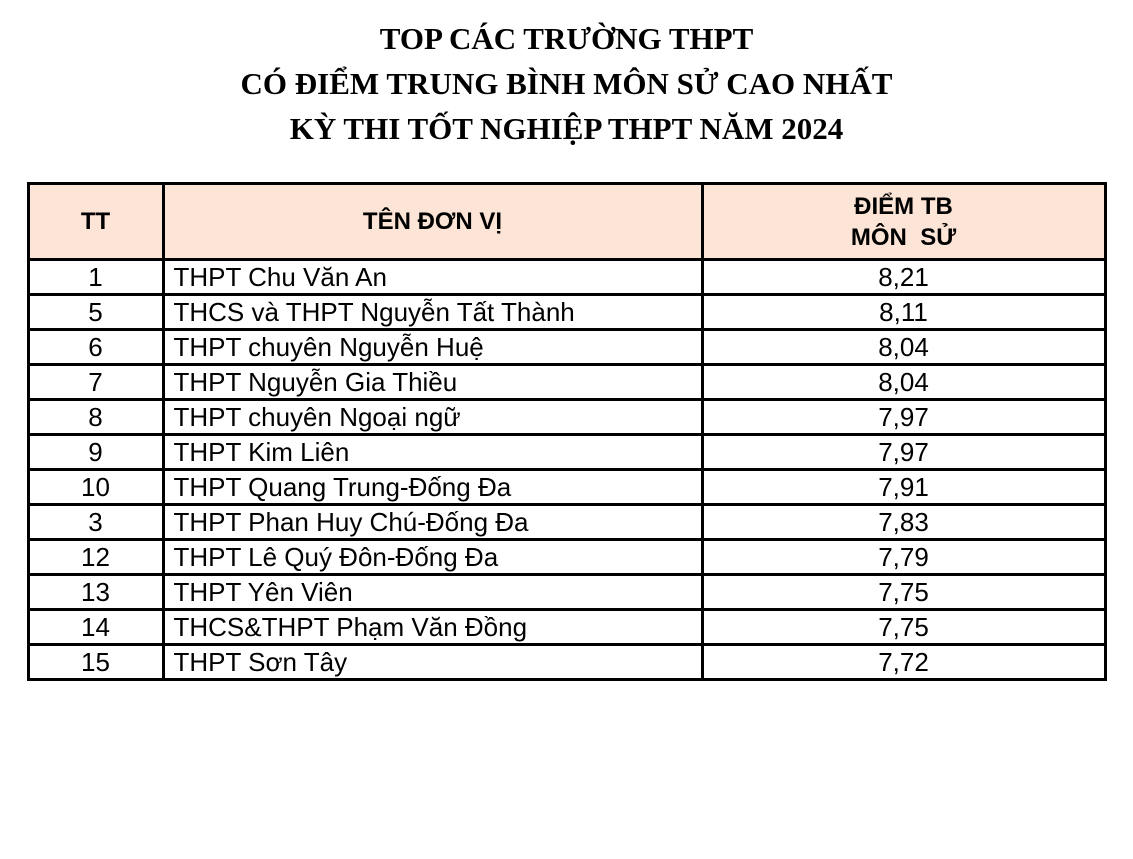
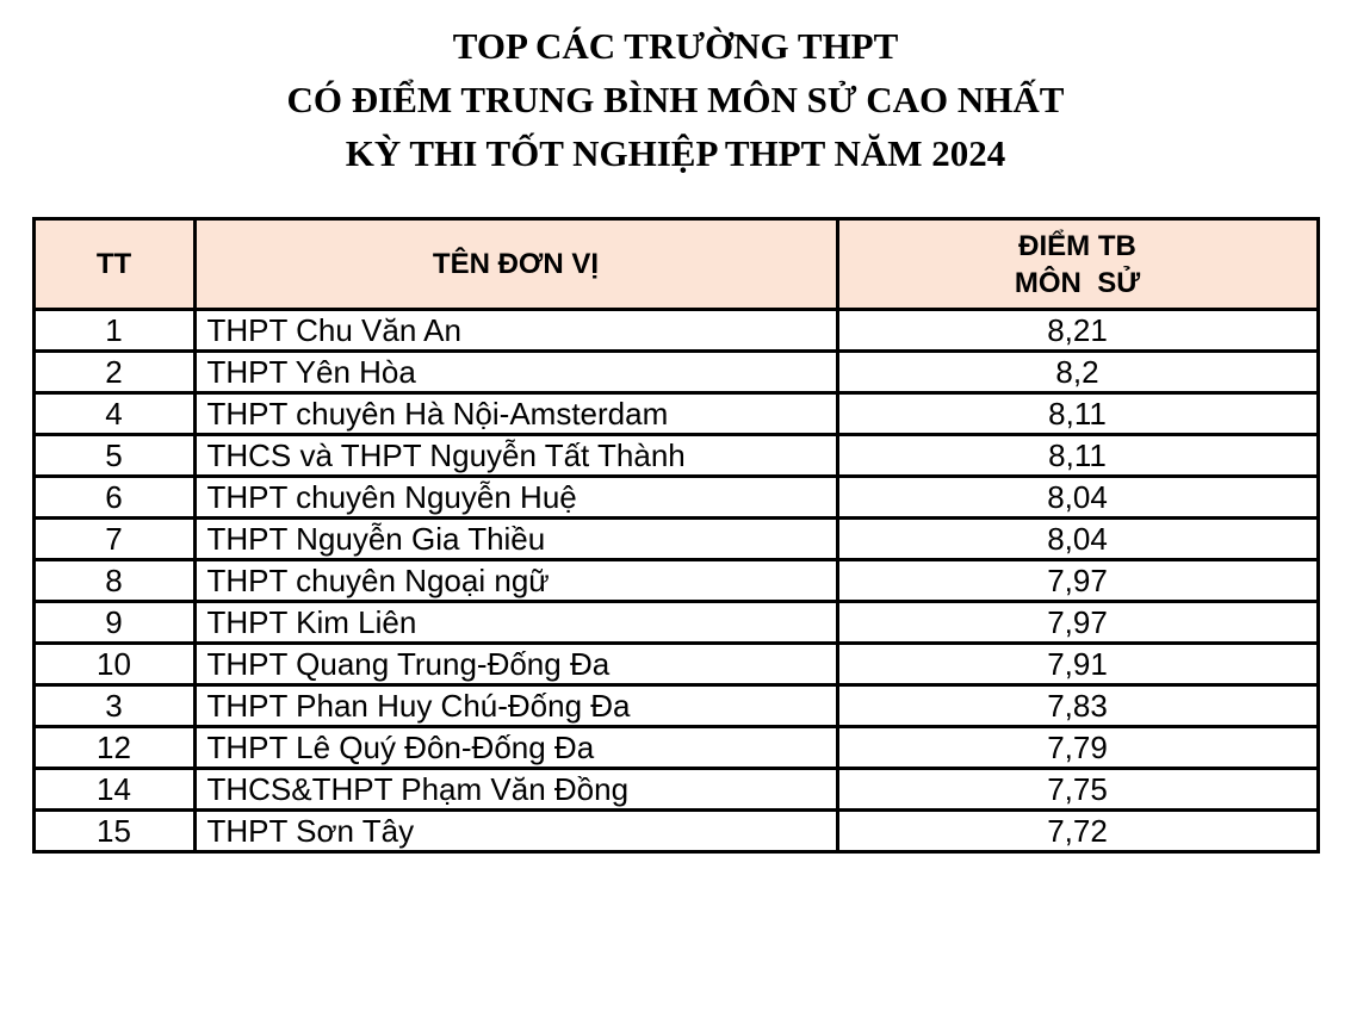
  TOP CÁC TRƯỜNG THPT
  CÓ ĐIỂM TRUNG BÌNH MÔN SỬ CAO NHẤT
  KỲ THI TỐT NGHIỆP THPT NĂM 2024
  TT	TÊN ĐƠN VỊ	ĐIỂM TB MÔN SỬ
  1	THPT Chu Văn An	8,21
+ 2	THPT Yên Hòa	8,2
+ 4	THPT chuyên Hà Nội-Amsterdam	8,11
  5	THCS và THPT Nguyễn Tất Thành	8,11
  6	THPT chuyên Nguyễn Huệ	8,04
  7	THPT Nguyễn Gia Thiều	8,04
  8	THPT chuyên Ngoại ngữ	7,97
  9	THPT Kim Liên	7,97
  10	THPT Quang Trung-Đống Đa	7,91
  3	THPT Phan Huy Chú-Đống Đa	7,83
  12	THPT Lê Quý Đôn-Đống Đa	7,79
- 13	THPT Yên Viên	7,75
  14	THCS&THPT Phạm Văn Đồng	7,75
  15	THPT Sơn Tây	7,72
